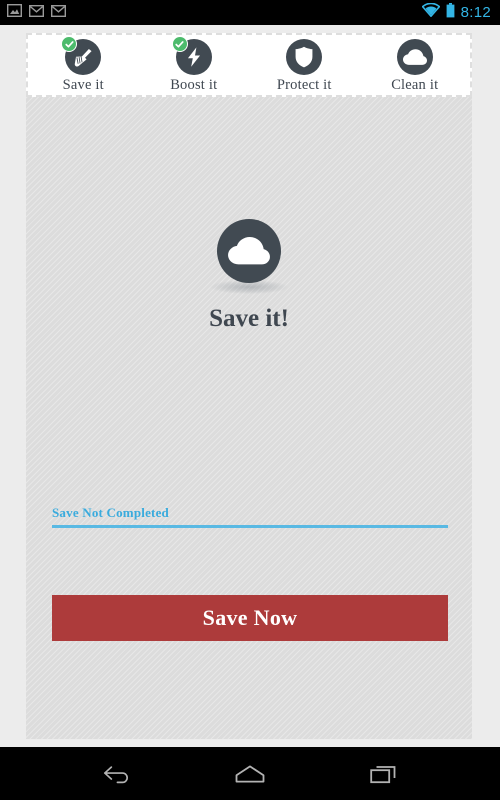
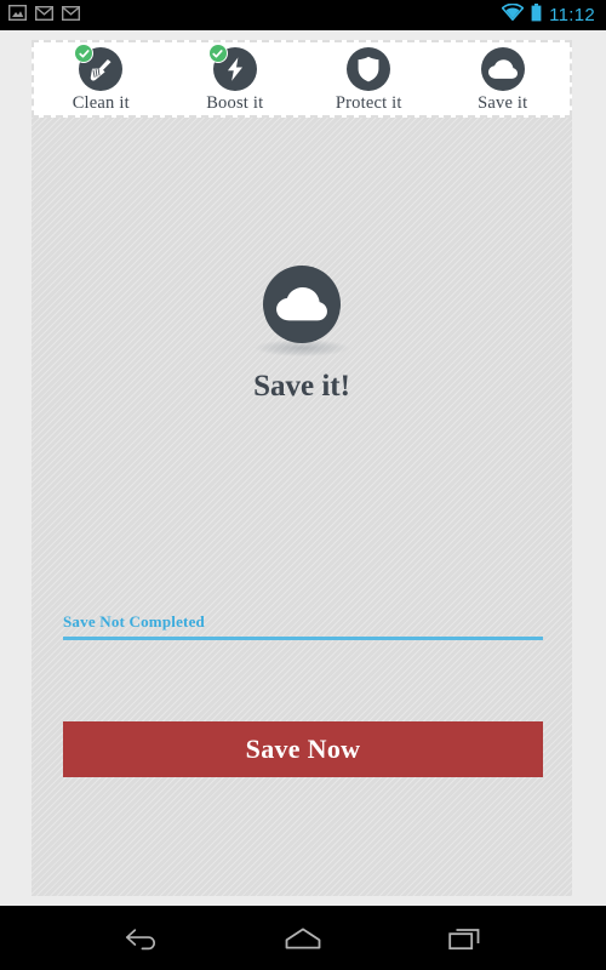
- 8:12
+ 11:12
- Save it
+ Clean it
  Boost it
  Protect it
- Clean it
+ Save it
  Save it!
  Save Not Completed
  Save Now
